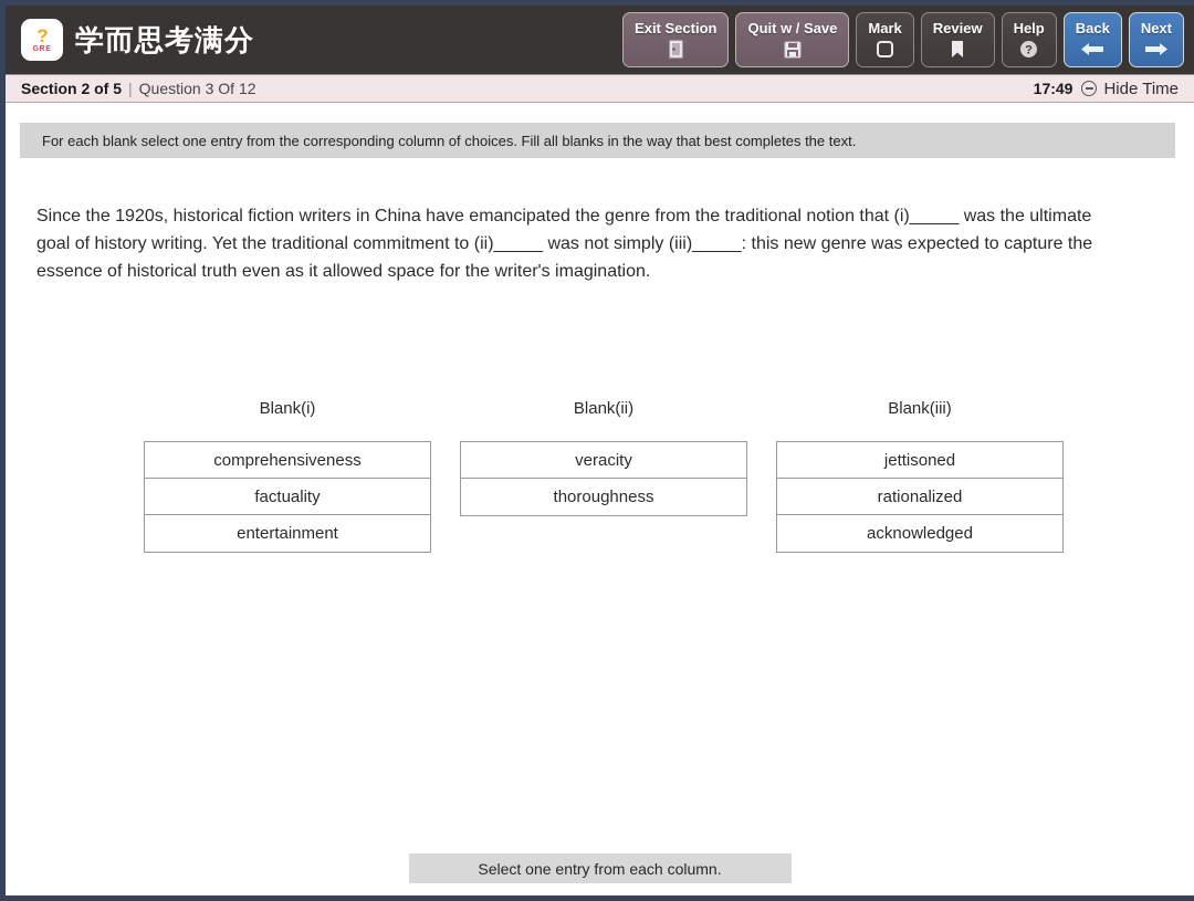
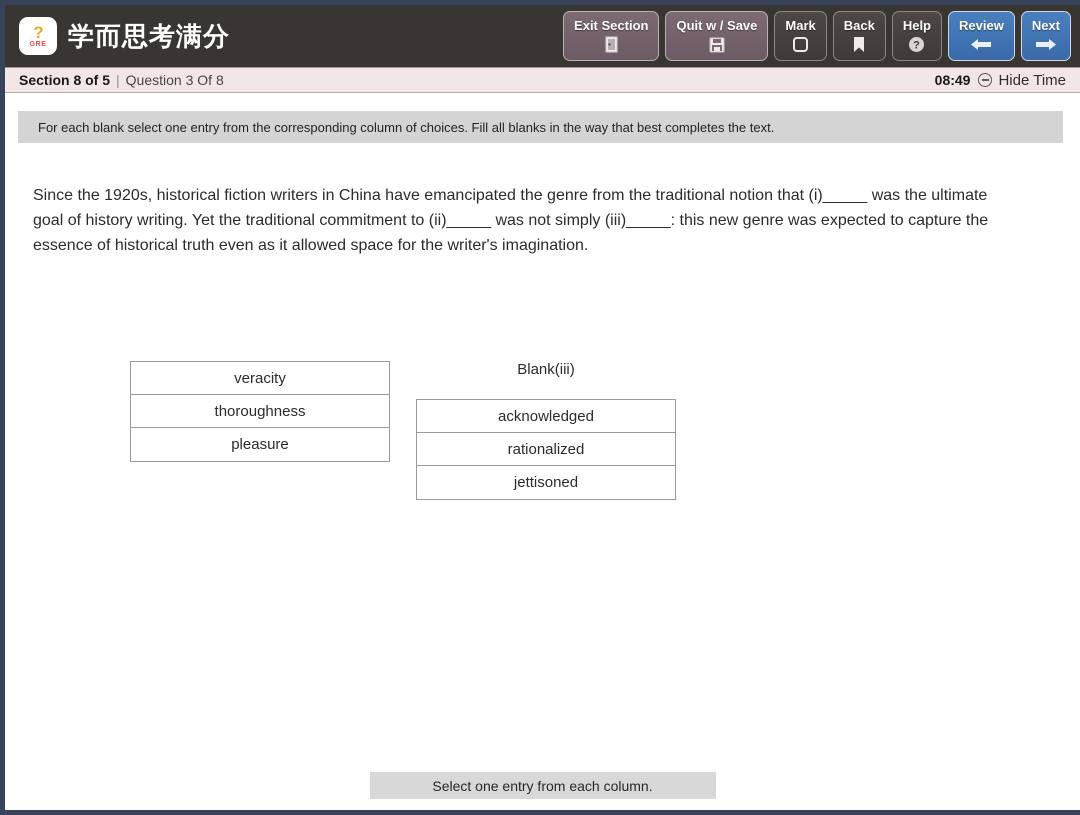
  ?
  学而思考满分
  Exit Section
  Quit w / Save
  Mark
- Review
+ Back
  Help
  ?
- Back
+ Review
  Next
- Section 2 of 5
+ Section 8 of 5
  |
- Question 3 Of 12
+ Question 3 Of 8
- 17:49
+ 08:49
  Hide Time
  For each blank select one entry from the corresponding column of choices. Fill all blanks in the way that best completes the text.
  Since the 1920s, historical fiction writers in China have emancipated the genre from the traditional notion that (i)_____ was the ultimate goal of history writing. Yet the traditional commitment to (ii)_____ was not simply (iii)_____: this new genre was expected to capture the essence of historical truth even as it allowed space for the writer's imagination.
- Blank(i)
- comprehensiveness
- factuality
- entertainment
- Blank(ii)
  veracity
  thoroughness
+ pleasure
  Blank(iii)
- jettisoned
+ acknowledged
  rationalized
- acknowledged
+ jettisoned
  Select one entry from each column.
